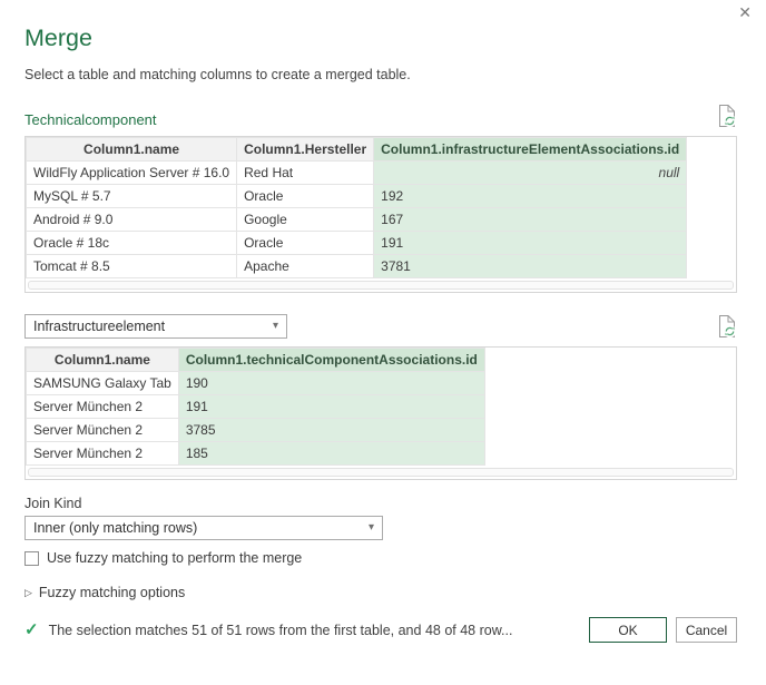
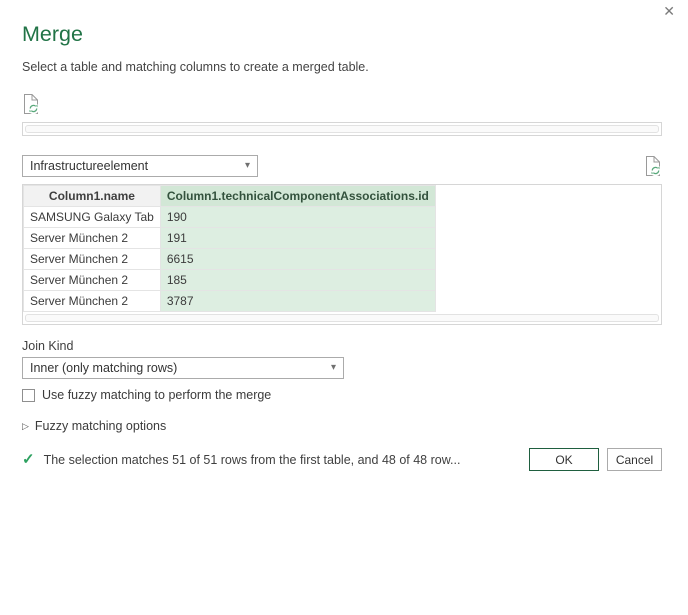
  ✕
  Merge
  Select a table and matching columns to create a merged table.
- Technicalcomponent
- Column1.name	Column1.Hersteller	Column1.infrastructureElementAssociations.id
- WildFly Application Server # 16.0	Red Hat	null
- MySQL # 5.7	Oracle	192
- Android # 9.0	Google	167
- Oracle # 18c	Oracle	191
- Tomcat # 8.5	Apache	3781
  Infrastructureelement
  ▾
  Column1.name	Column1.technicalComponentAssociations.id
  SAMSUNG Galaxy Tab	190
  Server München 2	191
- Server München 2	3785
+ Server München 2	6615
  Server München 2	185
+ Server München 2	3787
  Join Kind
  Inner (only matching rows)
  ▾
  Use fuzzy matching to perform the merge
  ▷
  Fuzzy matching options
  ✓
  The selection matches 51 of 51 rows from the first table, and 48 of 48 row...
  OK
  Cancel
